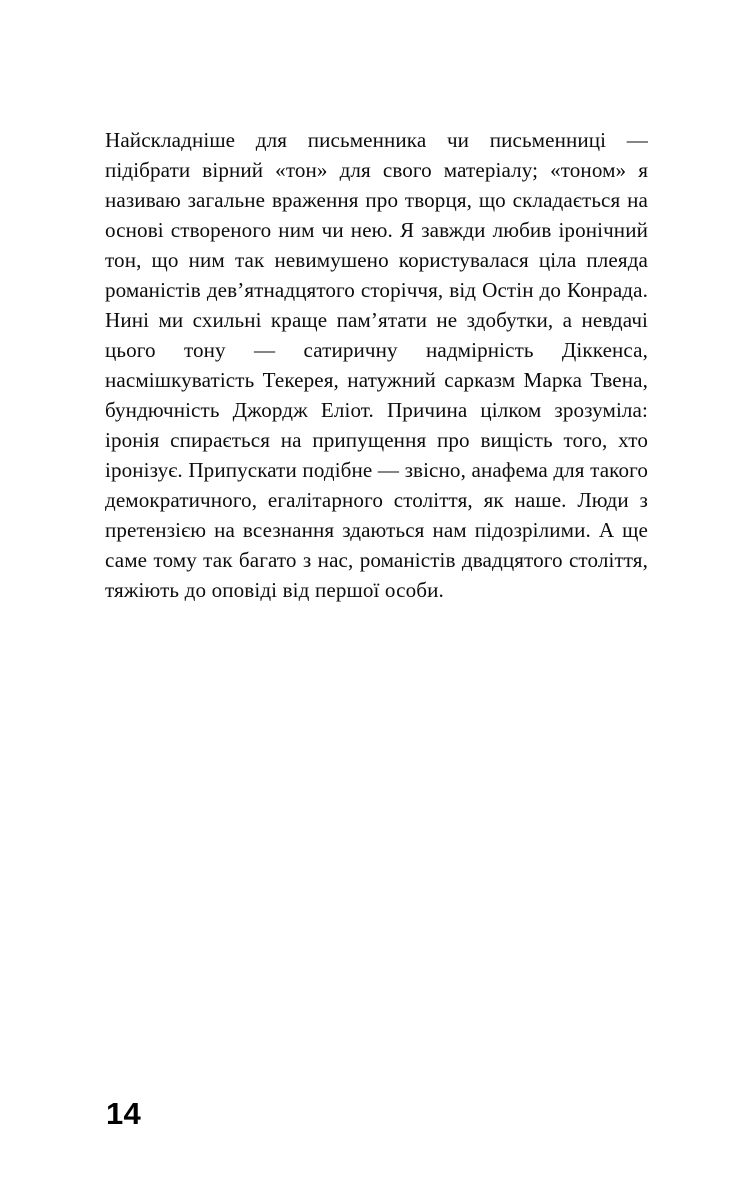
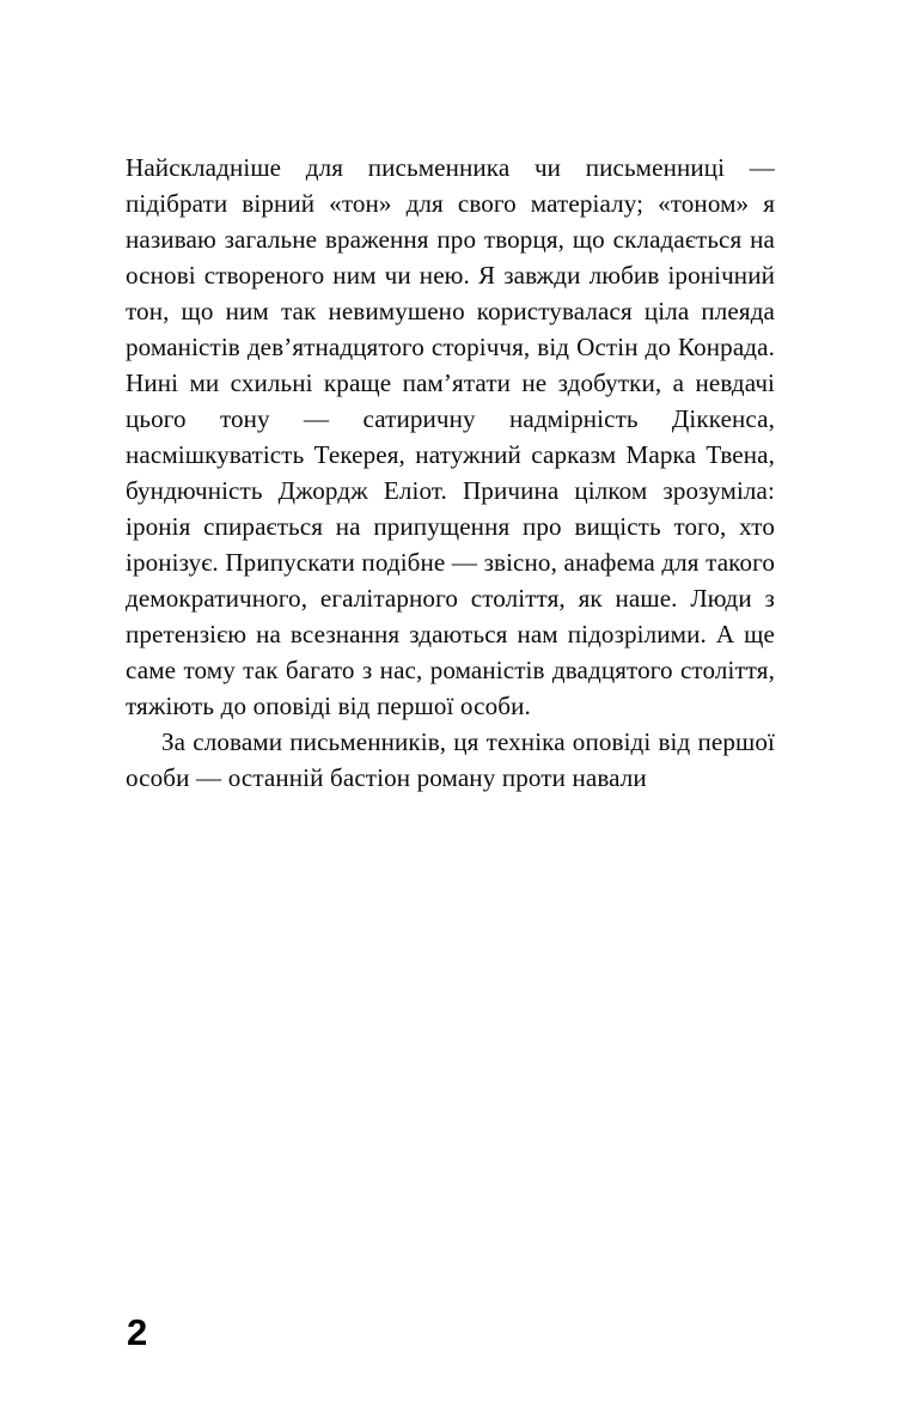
  Найскладніше для письменника чи письменниці — підібрати вірний «тон» для свого матеріалу; «тоном» я називаю загальне враження про творця, що складається на основі створеного ним чи нею. Я завжди любив іронічний тон, що ним так невимушено користувалася ціла плеяда романістів дев’ятнадцятого сторіччя, від Остін до Конрада. Нині ми схильні краще пам’ятати не здобутки, а невдачі цього тону — сатиричну надмірність Діккенса, насмішкуватість Текерея, натужний сарказм Марка Твена, бундючність Джордж Еліот. Причина цілком зрозуміла: іронія спирається на припущення про вищість того, хто іронізує. Припускати подібне — звісно, анафема для такого демократичного, егалітарного століття, як наше. Люди з претензією на всезнання здаються нам підозрілими. А ще саме тому так багато з нас, романістів двадцятого століття, тяжіють до оповіді від першої особи.
+ За словами письменників, ця техніка оповіді від першої особи — останній бастіон роману проти навали
- 14
+ 2
